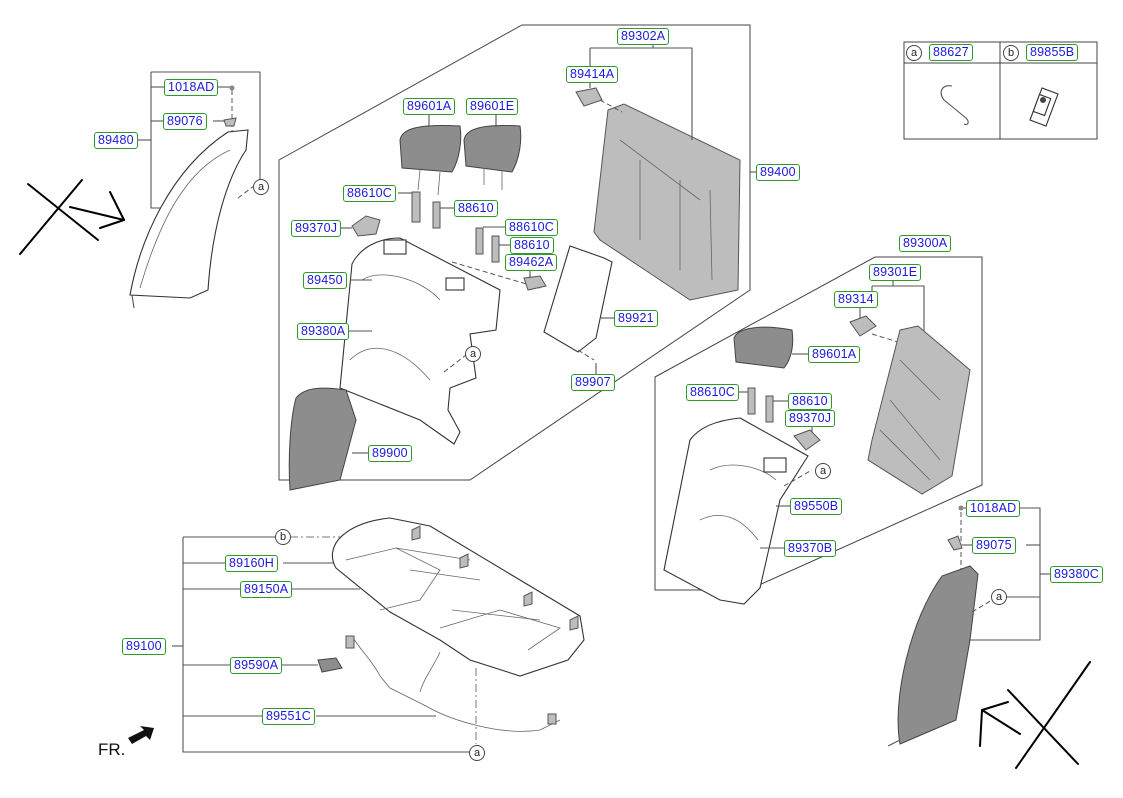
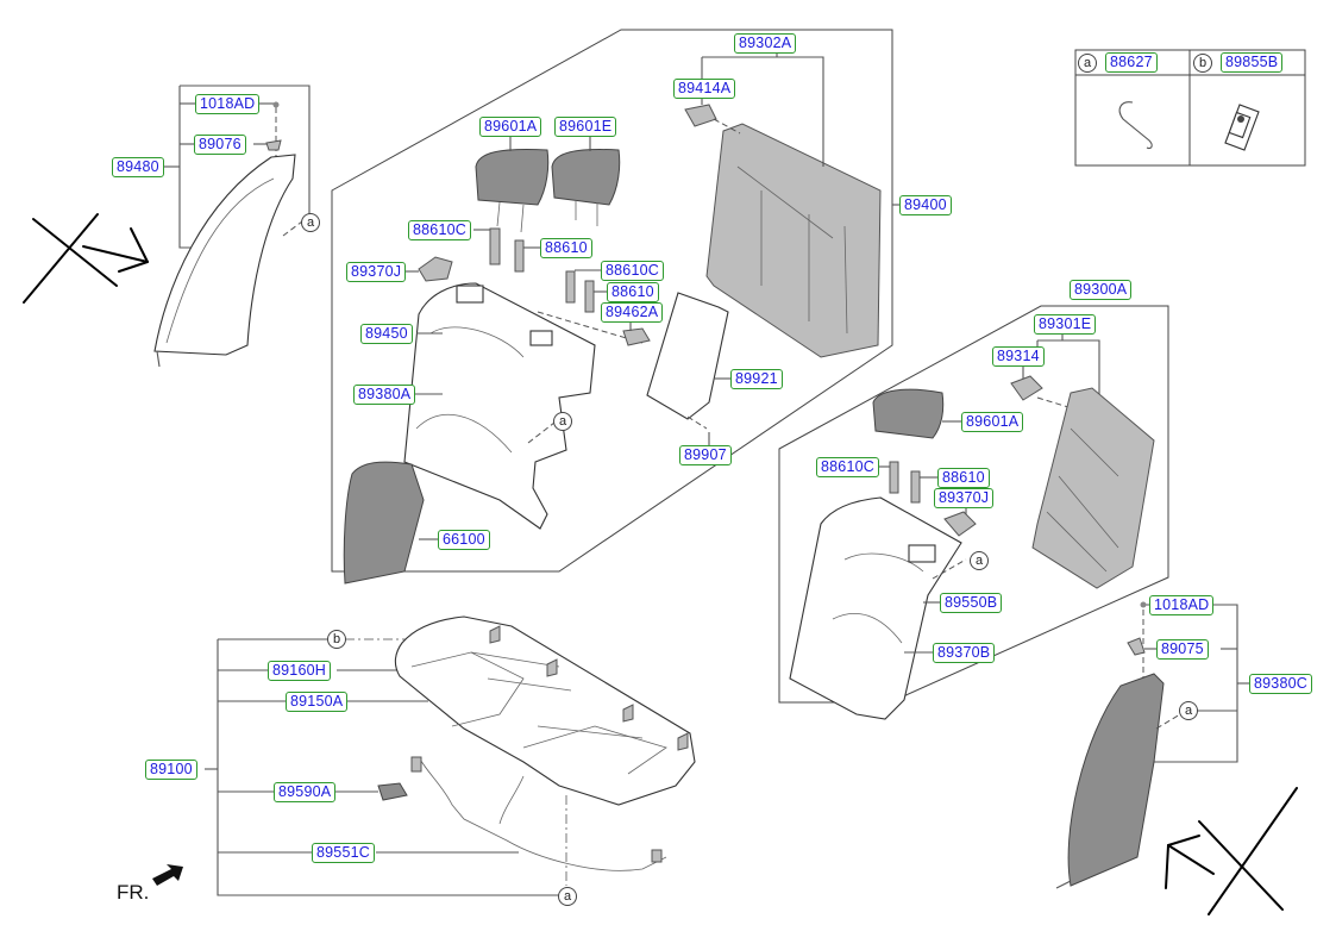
  a
  88627
  b
  89855B
  a
  a
  a
  a
  b
  a
  1018AD
  89076
  89480
  89601A
  89601E
  88610C
  88610
  89370J
  88610C
  88610
  89462A
  89450
  89380A
- 89900
+ 66100
  89302A
  89414A
  89400
  89921
  89907
  89300A
  89301E
  89314
  89601A
  88610C
  88610
  89370J
  89550B
  89370B
  1018AD
  89075
  89380C
  89160H
  89150A
  89100
  89590A
  89551C
  FR.
